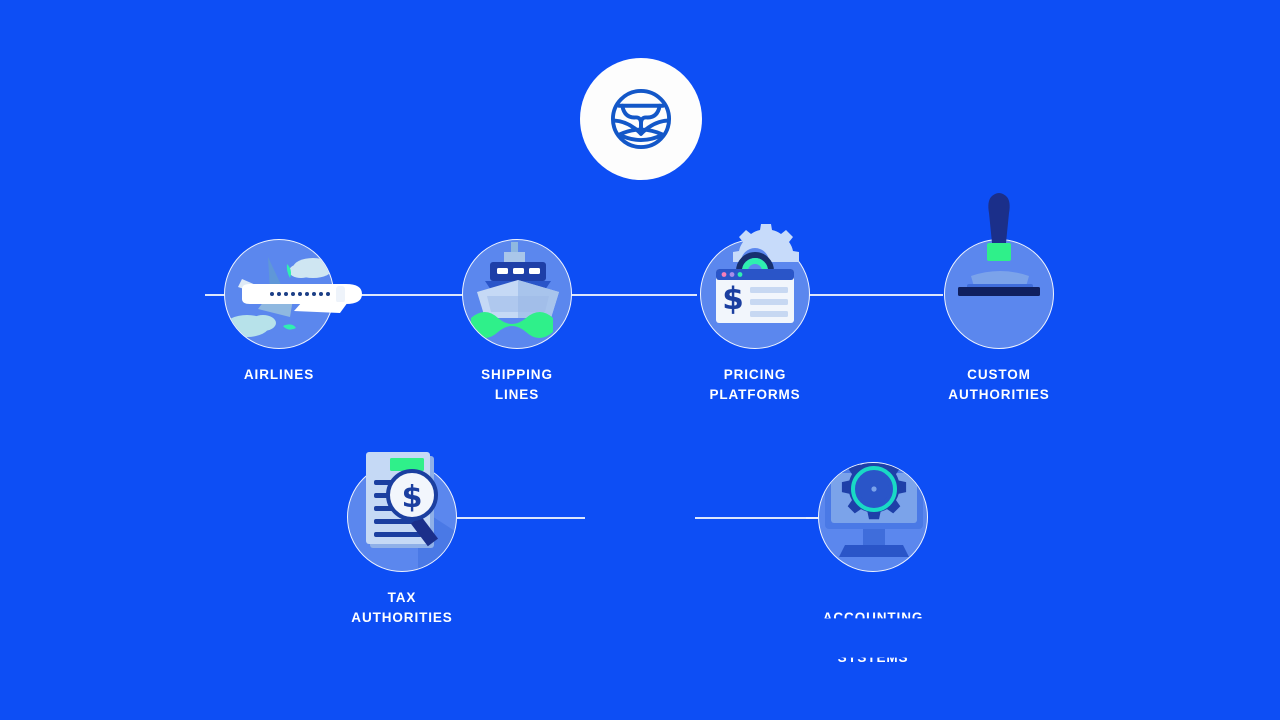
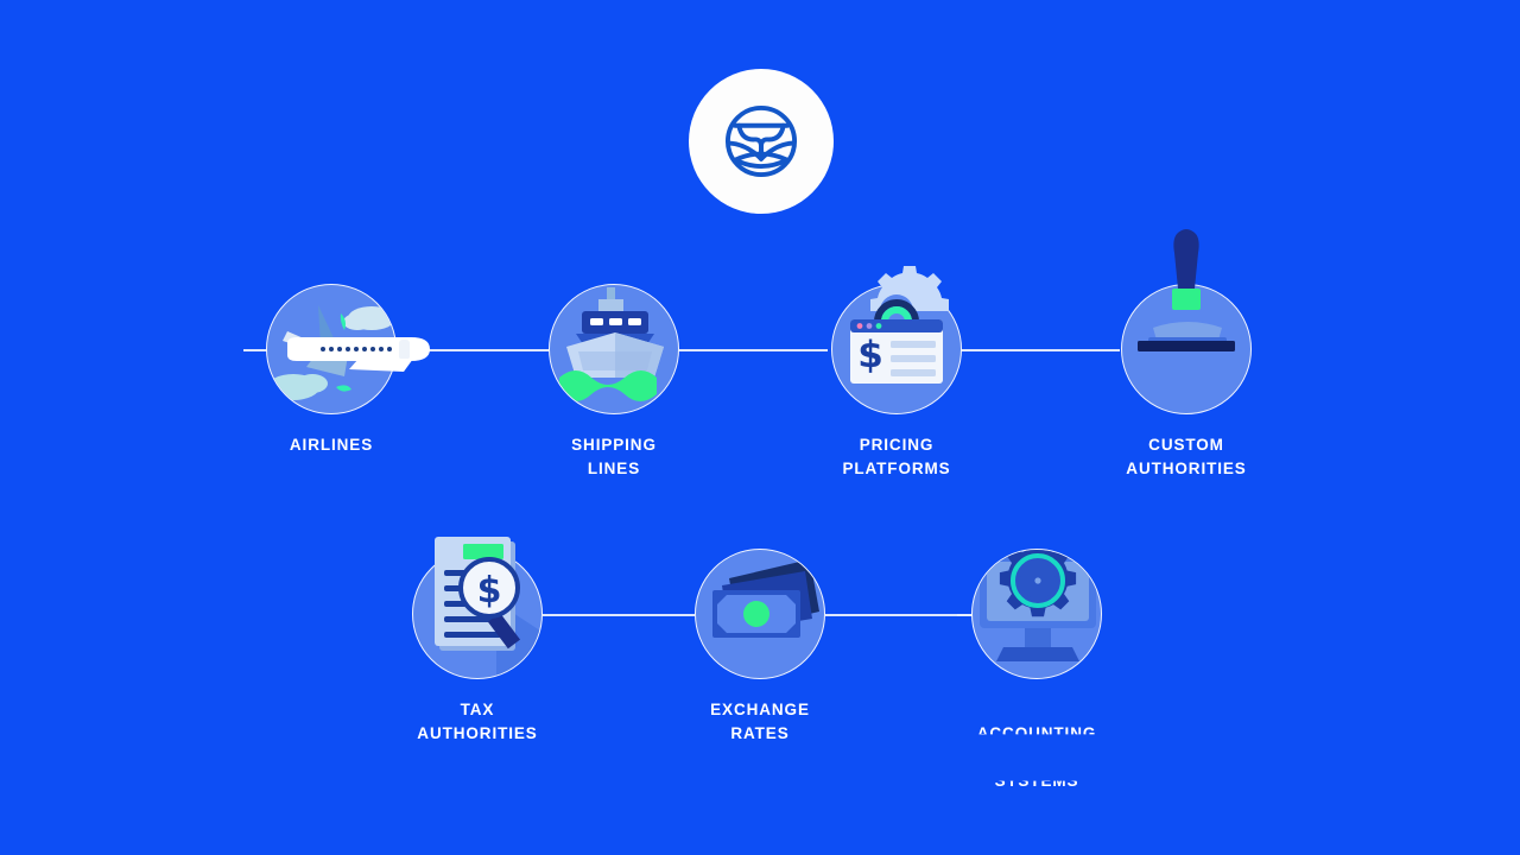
  AIRLINES
  SHIPPING
  LINES
  $
  PRICING
  PLATFORMS
  CUSTOM
  AUTHORITIES
  $
  TAX
  AUTHORITIES
+ EXCHANGE
+ RATES
  ACCOUNTING
